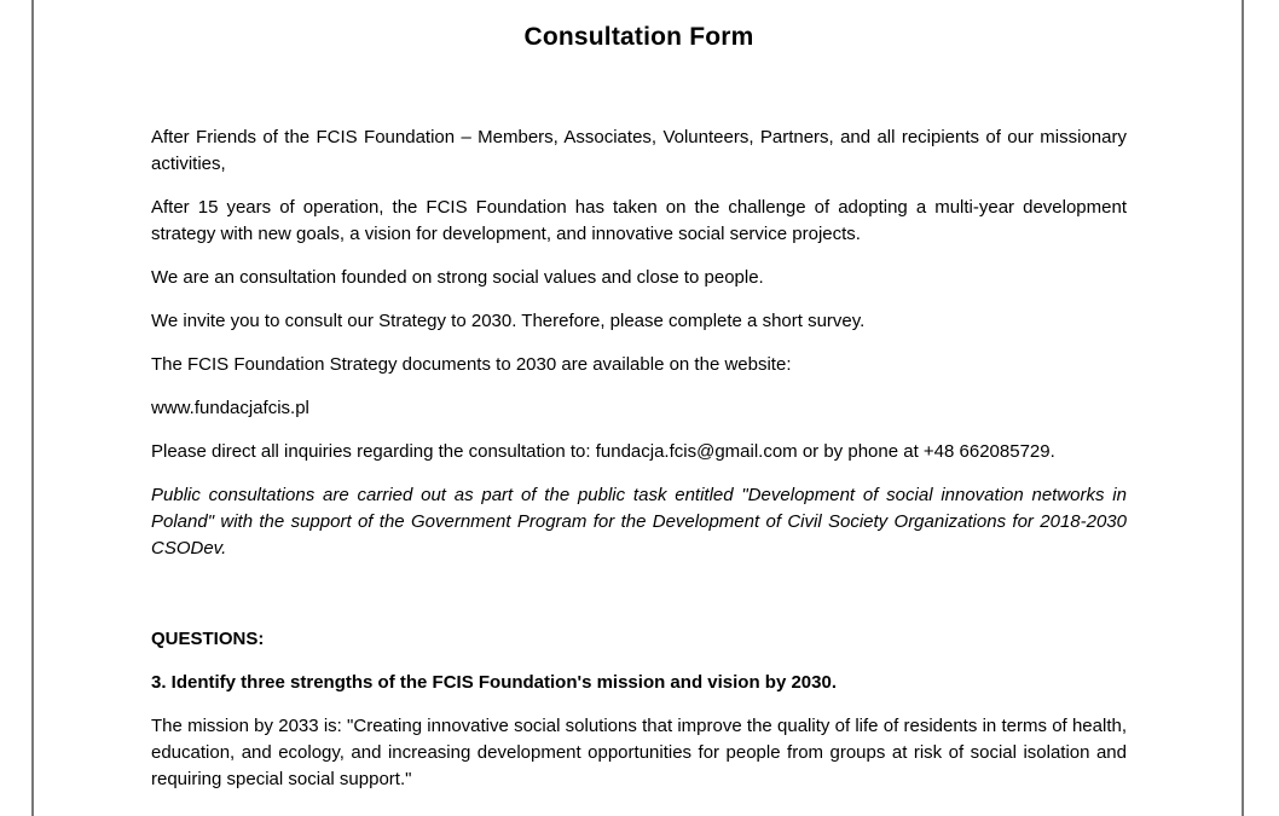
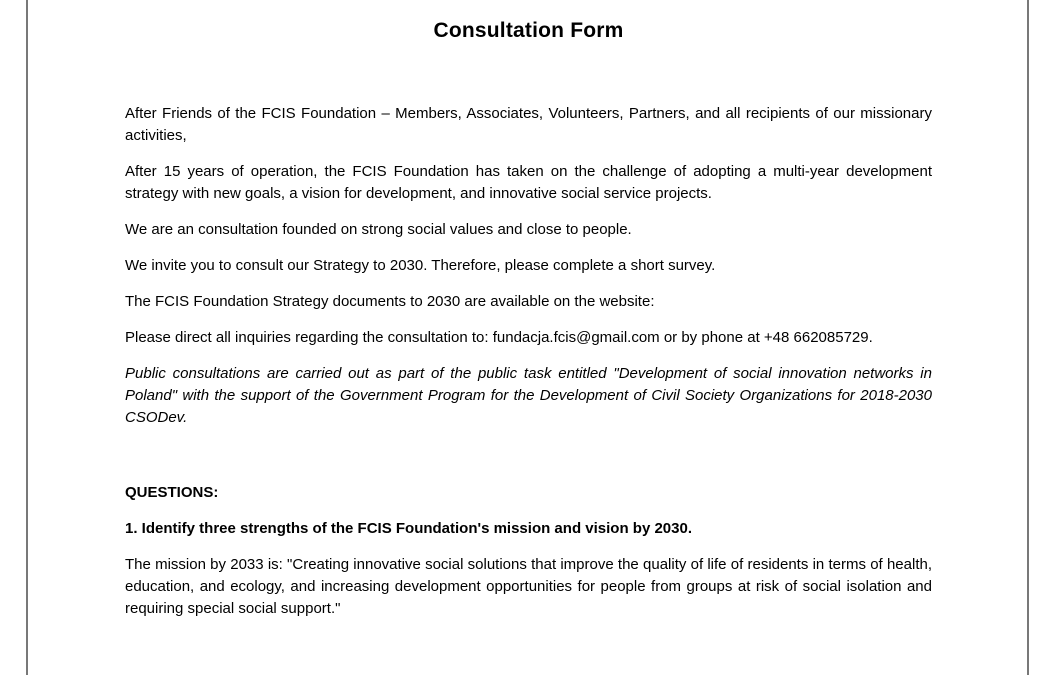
  Consultation Form
  After Friends of the FCIS Foundation – Members, Associates, Volunteers, Partners, and all recipients of our missionary activities,
  After 15 years of operation, the FCIS Foundation has taken on the challenge of adopting a multi-year development strategy with new goals, a vision for development, and innovative social service projects.
  We are an consultation founded on strong social values and close to people.
  We invite you to consult our Strategy to 2030. Therefore, please complete a short survey.
  The FCIS Foundation Strategy documents to 2030 are available on the website:
- www.fundacjafcis.pl
  Please direct all inquiries regarding the consultation to: fundacja.fcis@gmail.com or by phone at +48 662085729.
  Public consultations are carried out as part of the public task entitled "Development of social innovation networks in Poland" with the support of the Government Program for the Development of Civil Society Organizations for 2018-2030 CSODev.
  QUESTIONS:
- 3. Identify three strengths of the FCIS Foundation's mission and vision by 2030.
+ 1. Identify three strengths of the FCIS Foundation's mission and vision by 2030.
  The mission by 2033 is: "Creating innovative social solutions that improve the quality of life of residents in terms of health, education, and ecology, and increasing development opportunities for people from groups at risk of social isolation and requiring special social support."
